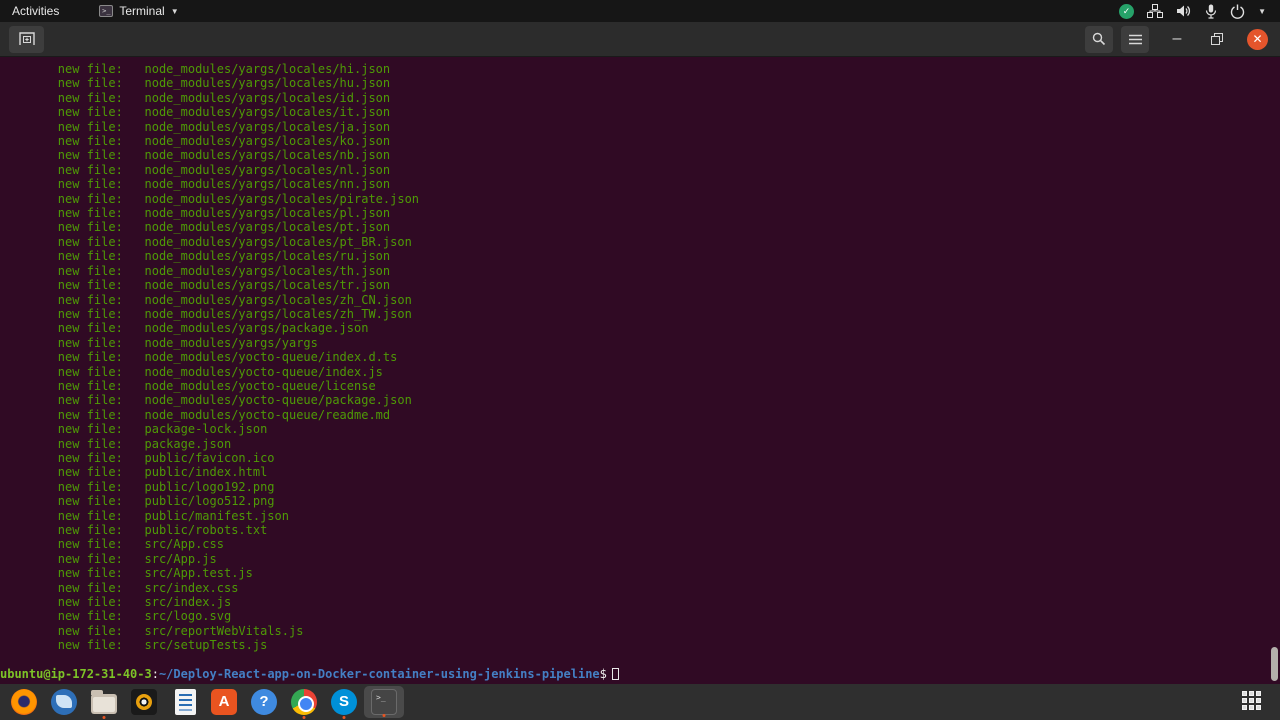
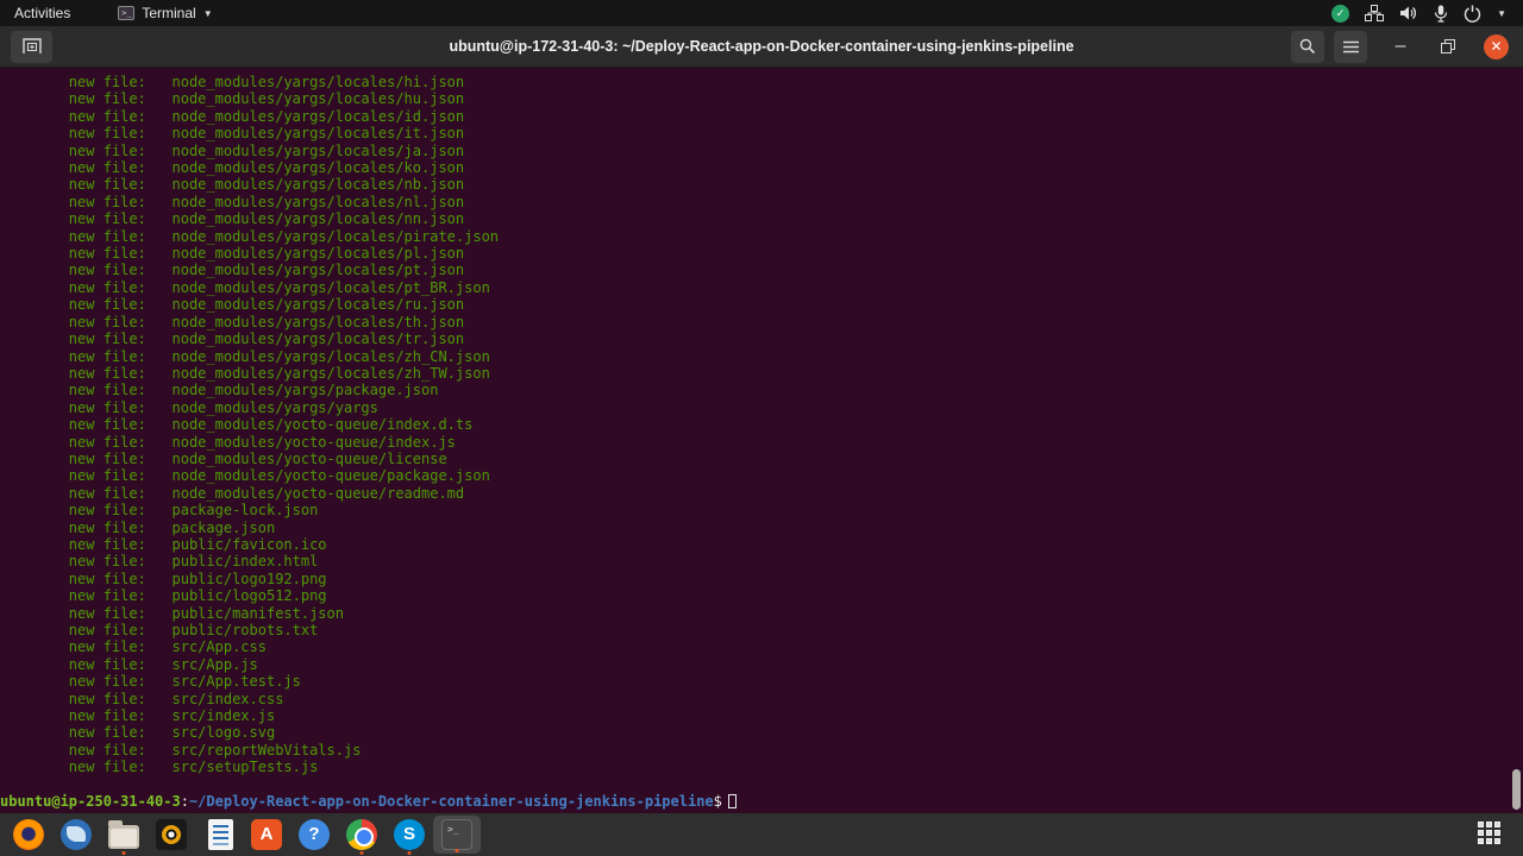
  Activities
  >_
  Terminal
  ▼
  ✓
  ▼
+ ubuntu@ip-172-31-40-3: ~/Deploy-React-app-on-Docker-container-using-jenkins-pipeline
  –
  ✕
  new file: node_modules/yargs/locales/hi.json
  new file: node_modules/yargs/locales/hu.json
  new file: node_modules/yargs/locales/id.json
  new file: node_modules/yargs/locales/it.json
  new file: node_modules/yargs/locales/ja.json
  new file: node_modules/yargs/locales/ko.json
  new file: node_modules/yargs/locales/nb.json
  new file: node_modules/yargs/locales/nl.json
  new file: node_modules/yargs/locales/nn.json
  new file: node_modules/yargs/locales/pirate.json
  new file: node_modules/yargs/locales/pl.json
  new file: node_modules/yargs/locales/pt.json
  new file: node_modules/yargs/locales/pt_BR.json
  new file: node_modules/yargs/locales/ru.json
  new file: node_modules/yargs/locales/th.json
  new file: node_modules/yargs/locales/tr.json
  new file: node_modules/yargs/locales/zh_CN.json
  new file: node_modules/yargs/locales/zh_TW.json
  new file: node_modules/yargs/package.json
  new file: node_modules/yargs/yargs
  new file: node_modules/yocto-queue/index.d.ts
  new file: node_modules/yocto-queue/index.js
  new file: node_modules/yocto-queue/license
  new file: node_modules/yocto-queue/package.json
  new file: node_modules/yocto-queue/readme.md
  new file: package-lock.json
  new file: package.json
  new file: public/favicon.ico
  new file: public/index.html
  new file: public/logo192.png
  new file: public/logo512.png
  new file: public/manifest.json
  new file: public/robots.txt
  new file: src/App.css
  new file: src/App.js
  new file: src/App.test.js
  new file: src/index.css
  new file: src/index.js
  new file: src/logo.svg
  new file: src/reportWebVitals.js
  new file: src/setupTests.js
- ubuntu@ip-172-31-40-3:~/Deploy-React-app-on-Docker-container-using-jenkins-pipeline$
+ ubuntu@ip-250-31-40-3:~/Deploy-React-app-on-Docker-container-using-jenkins-pipeline$
  A
  ?
  S
  >_
